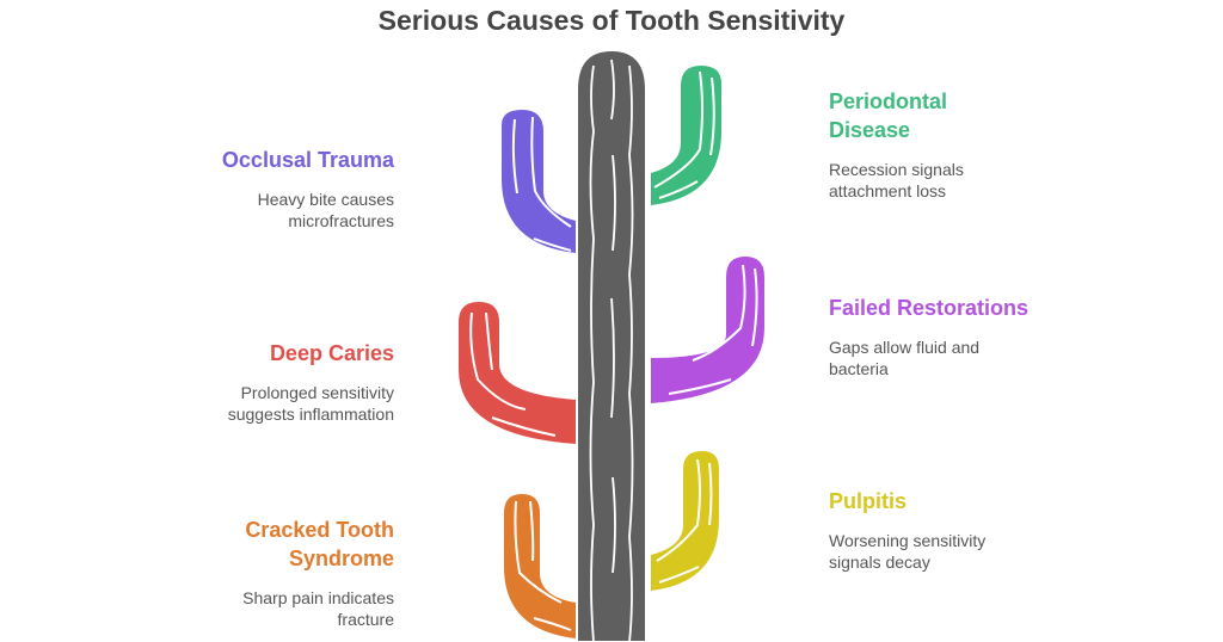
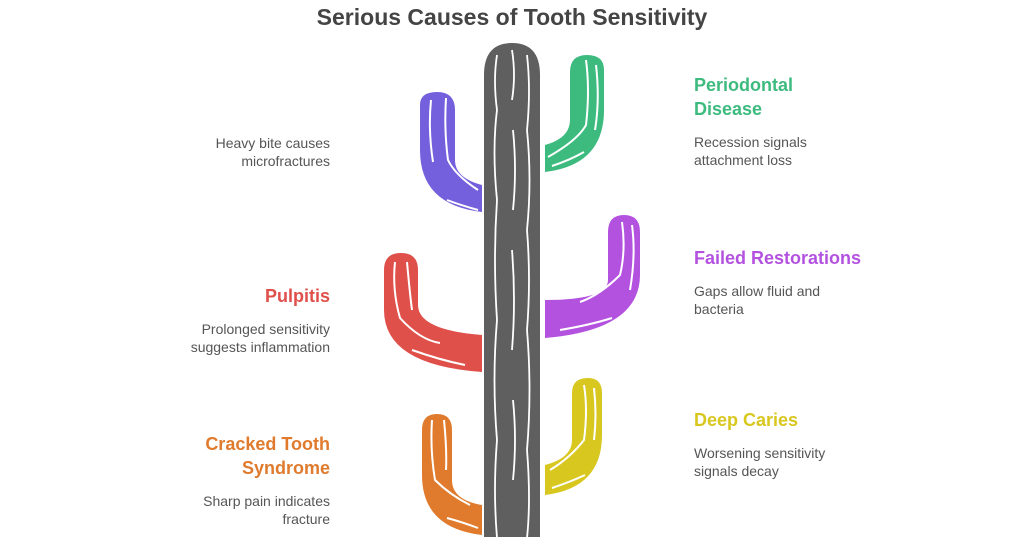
  Serious Causes of Tooth Sensitivity
- Occlusal Trauma
  Heavy bite causes
  microfractures
  Periodontal
  Disease
  Recession signals
  attachment loss
- Deep Caries
+ Pulpitis
  Prolonged sensitivity
  suggests inflammation
  Failed Restorations
  Gaps allow fluid and
  bacteria
  Cracked Tooth
  Syndrome
  Sharp pain indicates
  fracture
- Pulpitis
+ Deep Caries
  Worsening sensitivity
  signals decay
